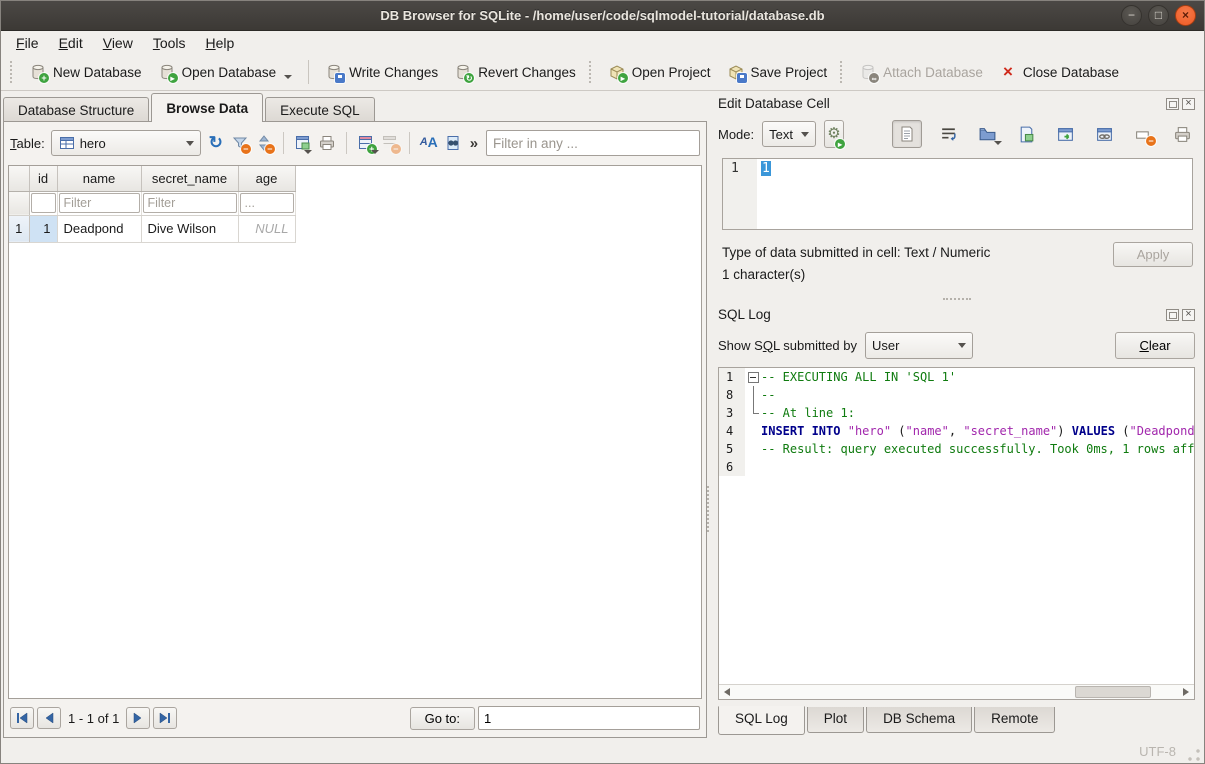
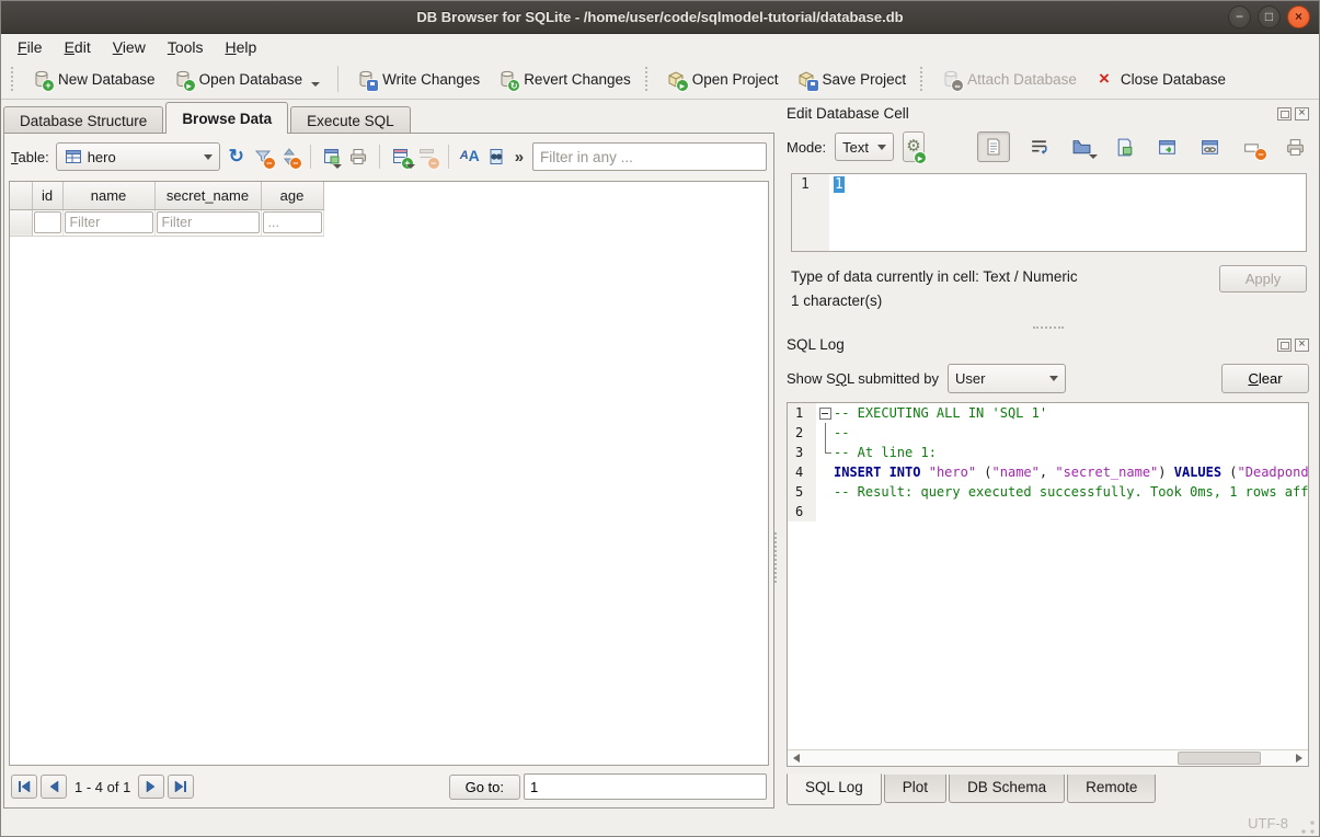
  DB Browser for SQLite - /home/user/code/sqlmodel-tutorial/database.db
  −
  □
  ×
  File
  Edit
  View
  Tools
  Help
  New Database
  Open Database
  Write Changes
  Revert Changes
  Open Project
  Save Project
  Attach Database
  ×
  Close Database
  Database Structure
  Browse Data
  Execute SQL
  Table:
  hero
  ↻
  »
  Filter in any ...
  	id	name	secret_name	age
  		Filter	Filter	...
- 1	1	Deadpond	Dive Wilson	NULL
- 1 - 1 of 1
+ 1 - 4 of 1
  Go to:
  1
  Edit Database Cell
  Mode:
  Text
  ⚙
  1
  1
- Type of data submitted in cell: Text / Numeric
+ Type of data currently in cell: Text / Numeric
  1 character(s)
  Apply
  SQL Log
  Show SQL submitted by
  User
  Clear
  1
  -- EXECUTING ALL IN 'SQL 1'
- 8
+ 2
  --
  3
  -- At line 1:
  4
  INSERT INTO "hero" ("name", "secret_name") VALUES ("Deadpond
  5
  -- Result: query executed successfully. Took 0ms, 1 rows aff
  6
  SQL Log
  Plot
  DB Schema
  Remote
  UTF-8
